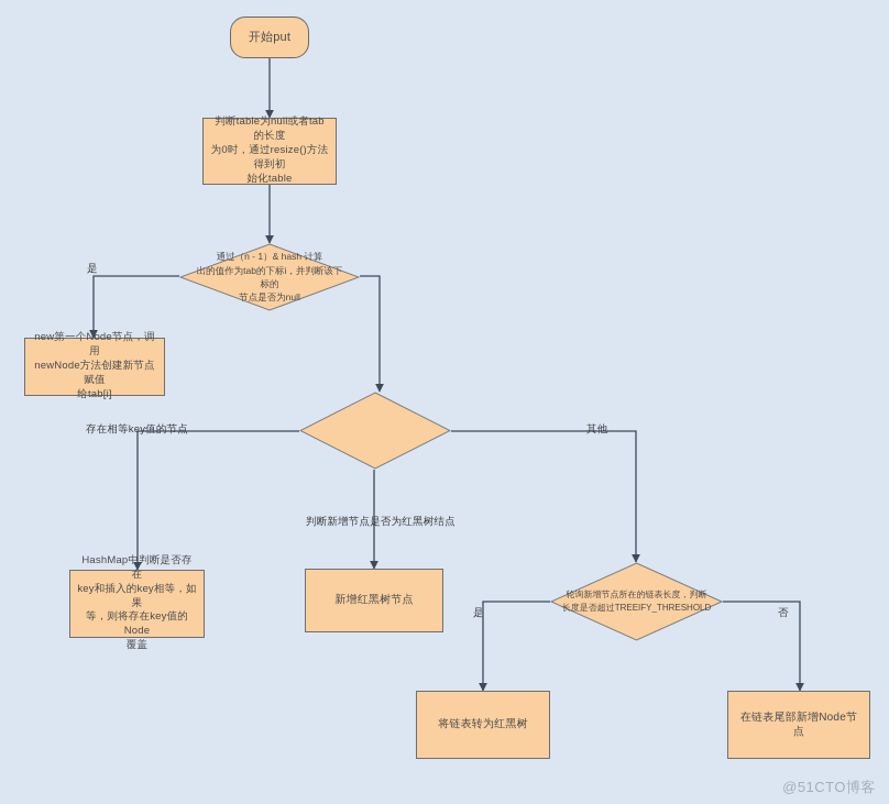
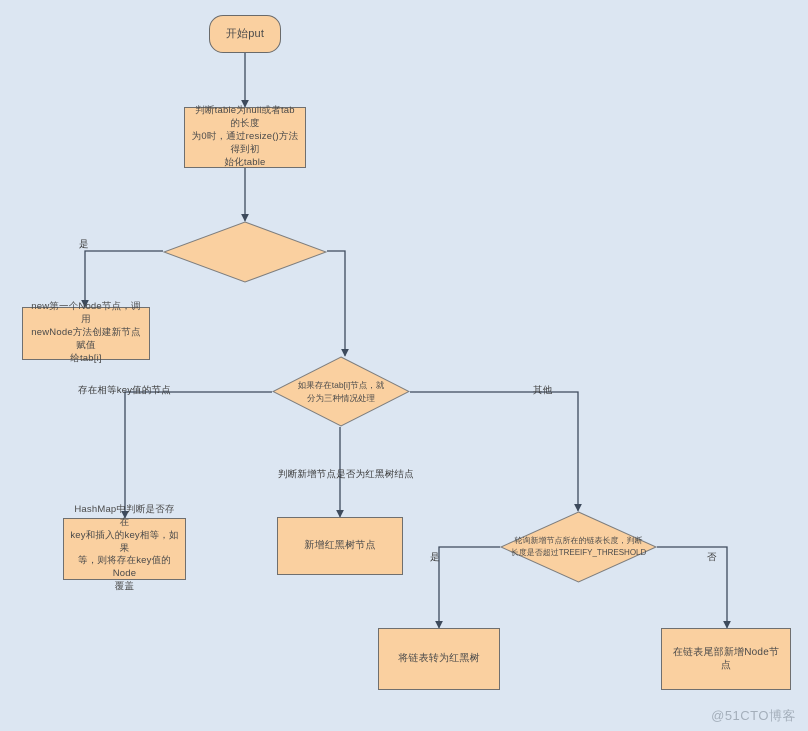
  开始put
  判断table为null或者tab的长度
  为0时，通过resize()方法得到初
  始化table
- 通过（n - 1）& hash 计算
- 出的值作为tab的下标i，并判断该下标的
- 节点是否为null
  是
  new第一个Node节点，调用
  newNode方法创建新节点赋值
  给tab[i]
+ 如果存在tab[i]节点，就
+ 分为三种情况处理
  存在相等key值的节点
  其他
  判断新增节点是否为红黑树结点
  HashMap中判断是否存在
  key和插入的key相等，如果
  等，则将存在key值的Node
  覆盖
  新增红黑树节点
  轮询新增节点所在的链表长度，判断
  长度是否超过TREEIFY_THRESHOLD
  是
  否
  将链表转为红黑树
  在链表尾部新增Node节点
  @51CTO博客
